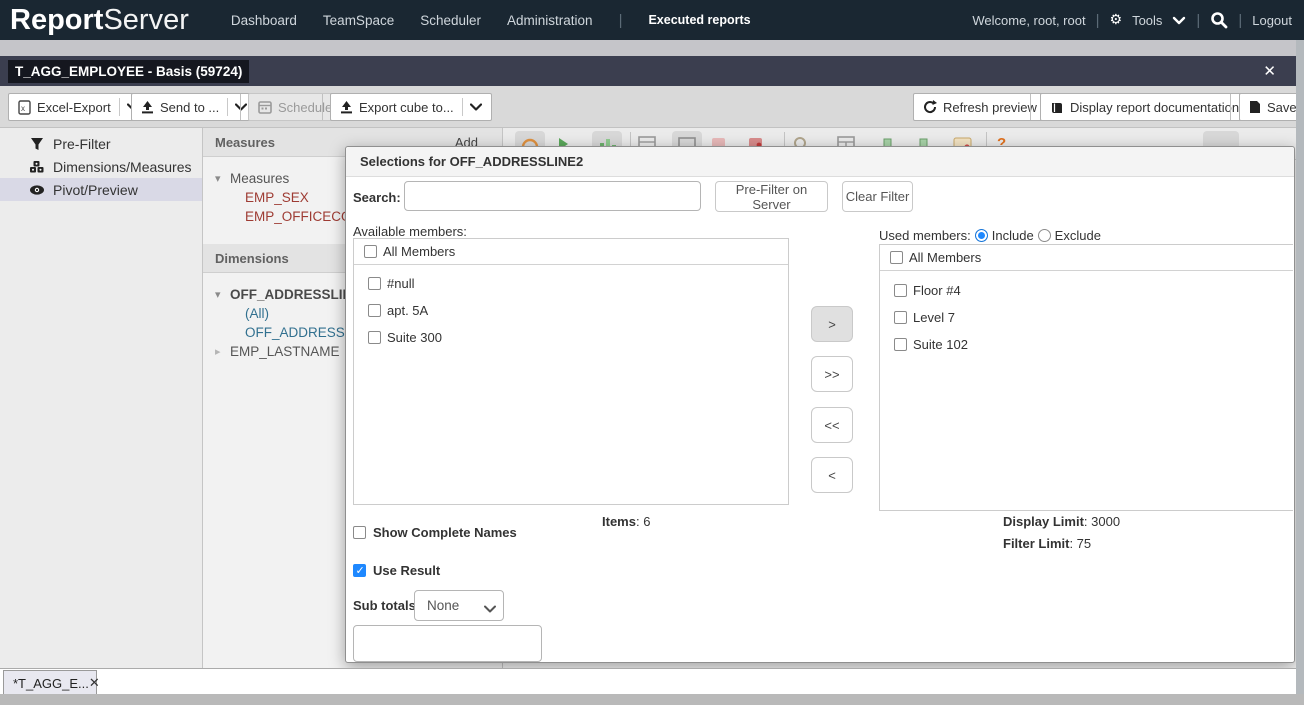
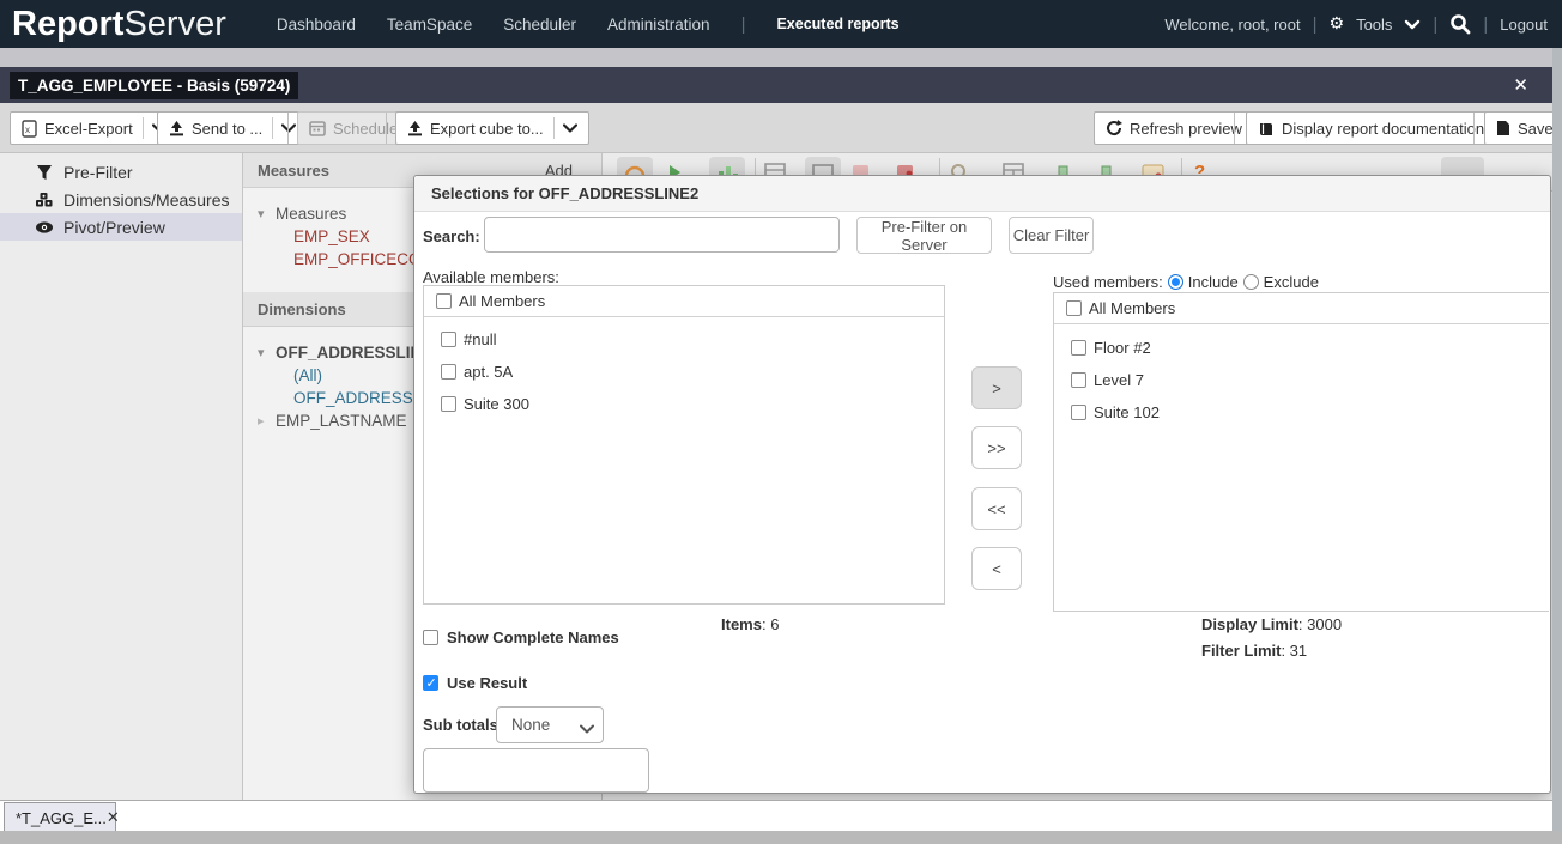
  ReportServer
  Dashboard
  TeamSpace
  Scheduler
  Administration
  |
  Executed reports
  Welcome, root, root
  |
  ⚙
  Tools
  |
  |
  Logout
  T_AGG_EMPLOYEE - Basis (59724)
  ✕
  x
  Excel-Export
  Send to ...
  Schedule
  Export cube to...
  Refresh preview
  Display report documentation
  Save
  Pre-Filter
  Dimensions/Measures
  Pivot/Preview
  Measures
  Add
  ▾
  Measures
  EMP_SEX
  EMP_OFFICEC
  Dimensions
  ▾
  OFF_ADDRESSLI
  (All)
  ▸
  EMP_LASTNAME
  ?
  Selections for OFF_ADDRESSLINE2
  Search:
  Pre-Filter on Server
  Clear Filter
  Available members:
  All Members
  #null
  apt. 5A
  Suite 300
  >
  >>
  <<
  <
  Used members:
  Include
  Exclude
  All Members
- Floor #4
+ Floor #2
  Level 7
  Suite 102
  Items: 6
  Display Limit: 3000
- Filter Limit: 75
+ Filter Limit: 31
  Show Complete Names
  Use Result
  Sub totals
  None
  *T_AGG_E...
  ✕
